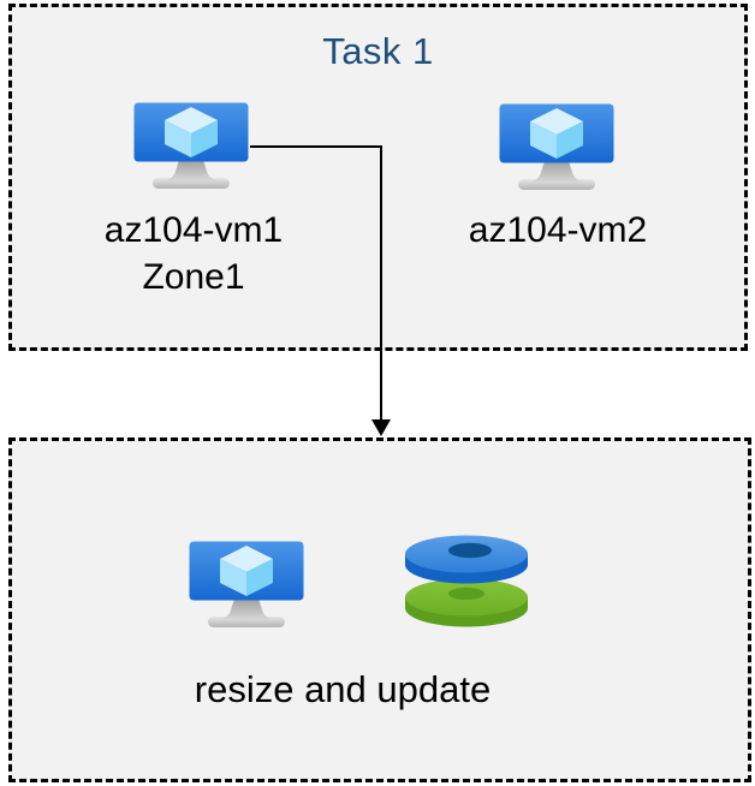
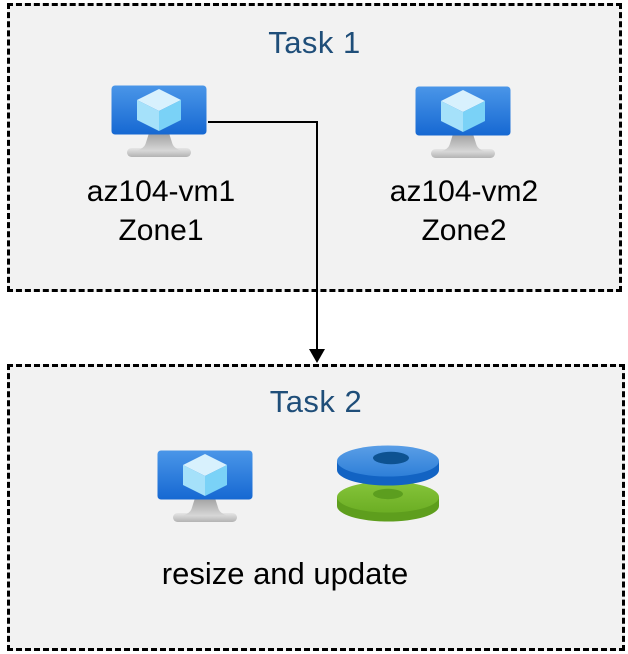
  Task 1
  az104-vm1
  Zone1
  az104-vm2
+ Zone2
+ Task 2
  resize and update
